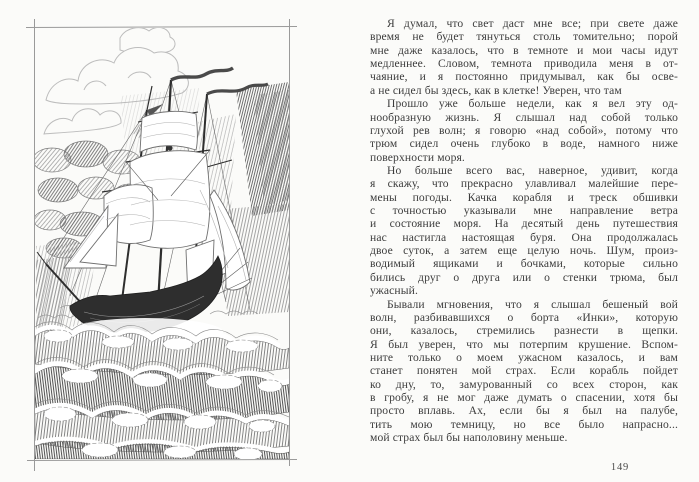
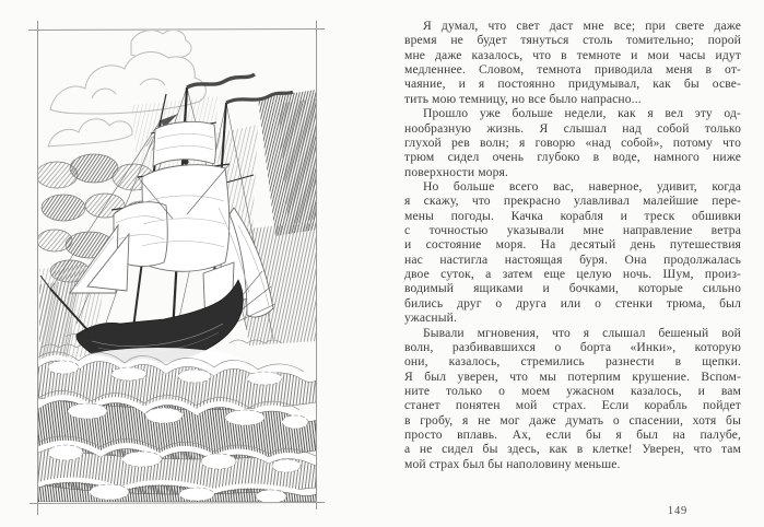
  Я думал, что свет даст мне все; при свете даже
  время не будет тянуться столь томительно; порой
  мне даже казалось, что в темноте и мои часы идут
  медленнее. Словом, темнота приводила меня в от-
  чаяние, и я постоянно придумывал, как бы осве-
- а не сидел бы здесь, как в клетке! Уверен, что там
+ тить мою темницу, но все было напрасно...
  Прошло уже больше недели, как я вел эту од-
  нообразную жизнь. Я слышал над собой только
  глухой рев волн; я говорю «над собой», потому что
  трюм сидел очень глубоко в воде, намного ниже
  поверхности моря.
  Но больше всего вас, наверное, удивит, когда
  я скажу, что прекрасно улавливал малейшие пере-
  мены погоды. Качка корабля и треск обшивки
  с точностью указывали мне направление ветра
  и состояние моря. На десятый день путешествия
  нас настигла настоящая буря. Она продолжалась
  двое суток, а затем еще целую ночь. Шум, произ-
  водимый ящиками и бочками, которые сильно
  бились друг о друга или о стенки трюма, был
  ужасный.
  Бывали мгновения, что я слышал бешеный вой
  волн, разбивавшихся о борта «Инки», которую
  они, казалось, стремились разнести в щепки.
  Я был уверен, что мы потерпим крушение. Вспом-
  ните только о моем ужасном казалось, и вам
  станет понятен мой страх. Если корабль пойдет
- ко дну, то, замурованный со всех сторон, как
  в гробу, я не мог даже думать о спасении, хотя бы
  просто вплавь. Ах, если бы я был на палубе,
- тить мою темницу, но все было напрасно...
+ а не сидел бы здесь, как в клетке! Уверен, что там
  мой страх был бы наполовину меньше.
  149
